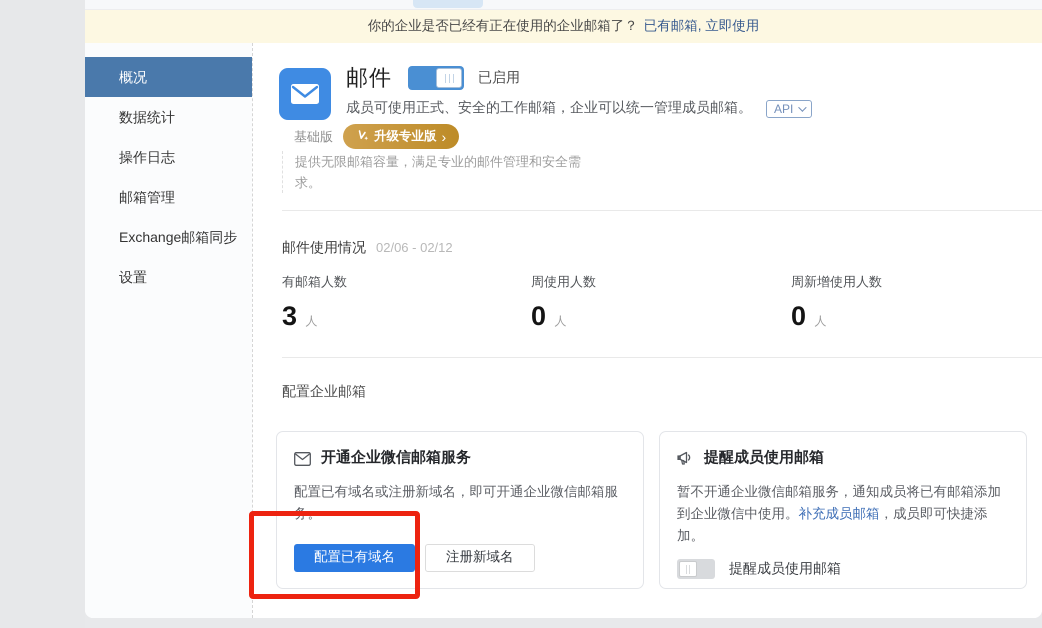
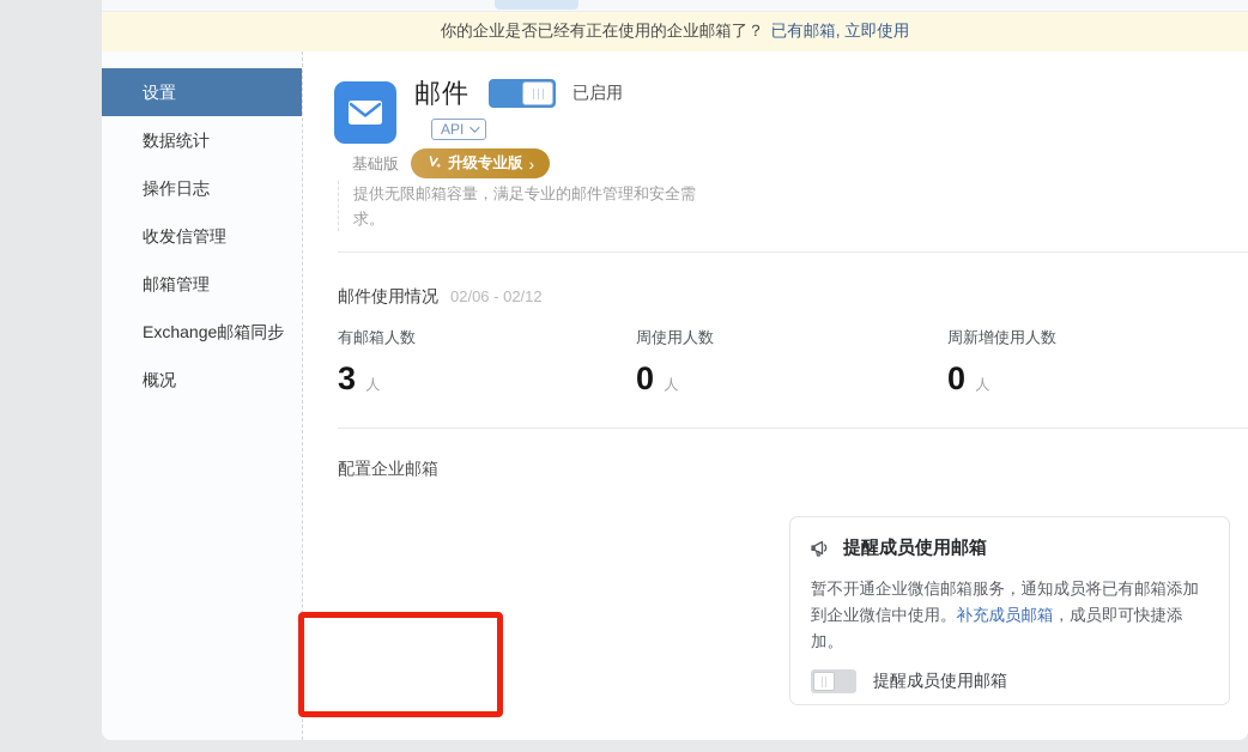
  你的企业是否已经有正在使用的企业邮箱了？
  已有邮箱, 立即使用
- 概况
+ 设置
  数据统计
  操作日志
+ 收发信管理
  邮箱管理
  Exchange邮箱同步
- 设置
+ 概况
  邮件
  已启用
- 成员可使用正式、安全的工作邮箱，企业可以统一管理成员邮箱。
  API
  基础版
  升级专业版
  ›
  提供无限邮箱容量，满足专业的邮件管理和安全需求。
  邮件使用情况
  02/06 - 02/12
  有邮箱人数
  3 人
  周使用人数
  0 人
  周新增使用人数
  0 人
  配置企业邮箱
- 开通企业微信邮箱服务
- 配置已有域名或注册新域名，即可开通企业微信邮箱服务。
- 配置已有域名
- 注册新域名
  提醒成员使用邮箱
  暂不开通企业微信邮箱服务，通知成员将已有邮箱添加到企业微信中使用。补充成员邮箱，成员即可快捷添加。
  提醒成员使用邮箱
